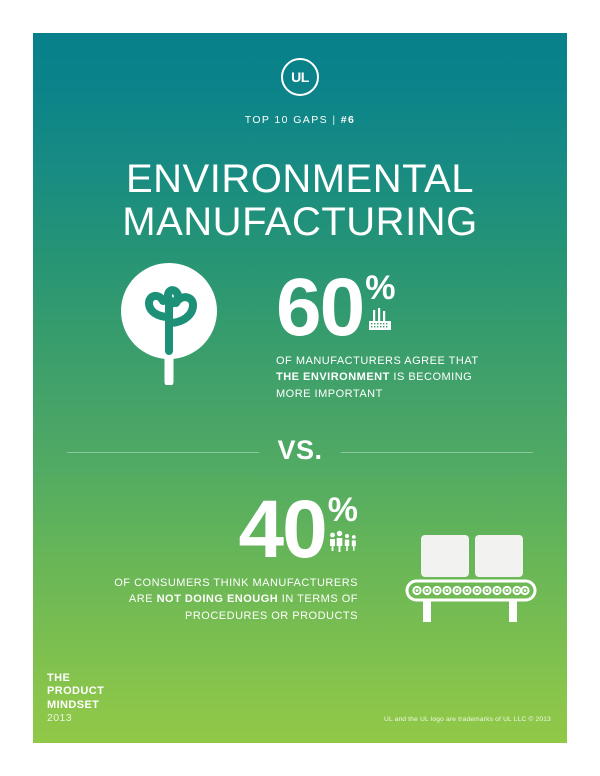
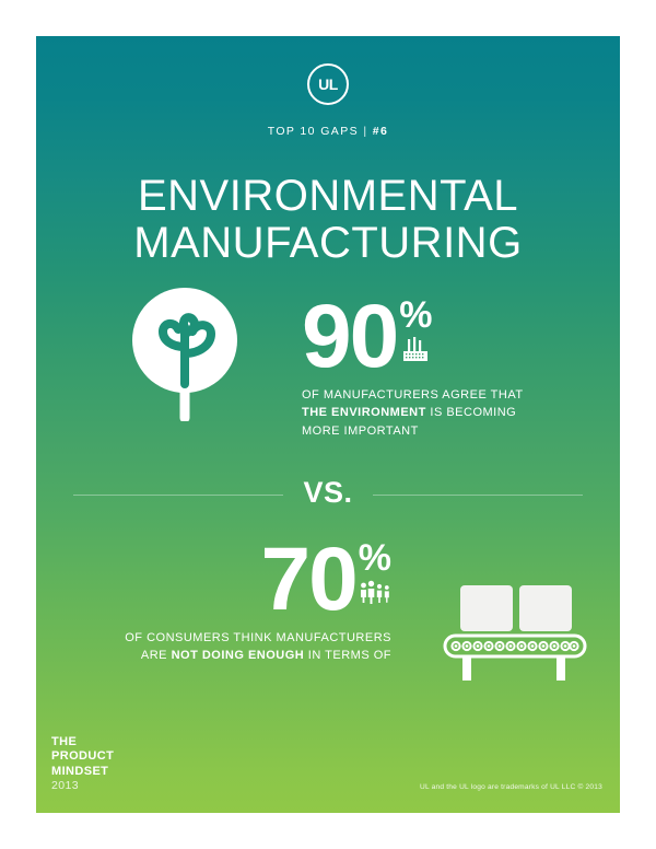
  UL
  TOP 10 GAPS | #6
  ENVIRONMENTAL
  MANUFACTURING
- 60
+ 90
  %
  OF MANUFACTURERS AGREE THAT
  THE ENVIRONMENT IS BECOMING
  MORE IMPORTANT
  VS.
- 40
+ 70
  %
  OF CONSUMERS THINK MANUFACTURERS
  ARE NOT DOING ENOUGH IN TERMS OF
- PROCEDURES OR PRODUCTS
  THE
  PRODUCT
  MINDSET
  2013
